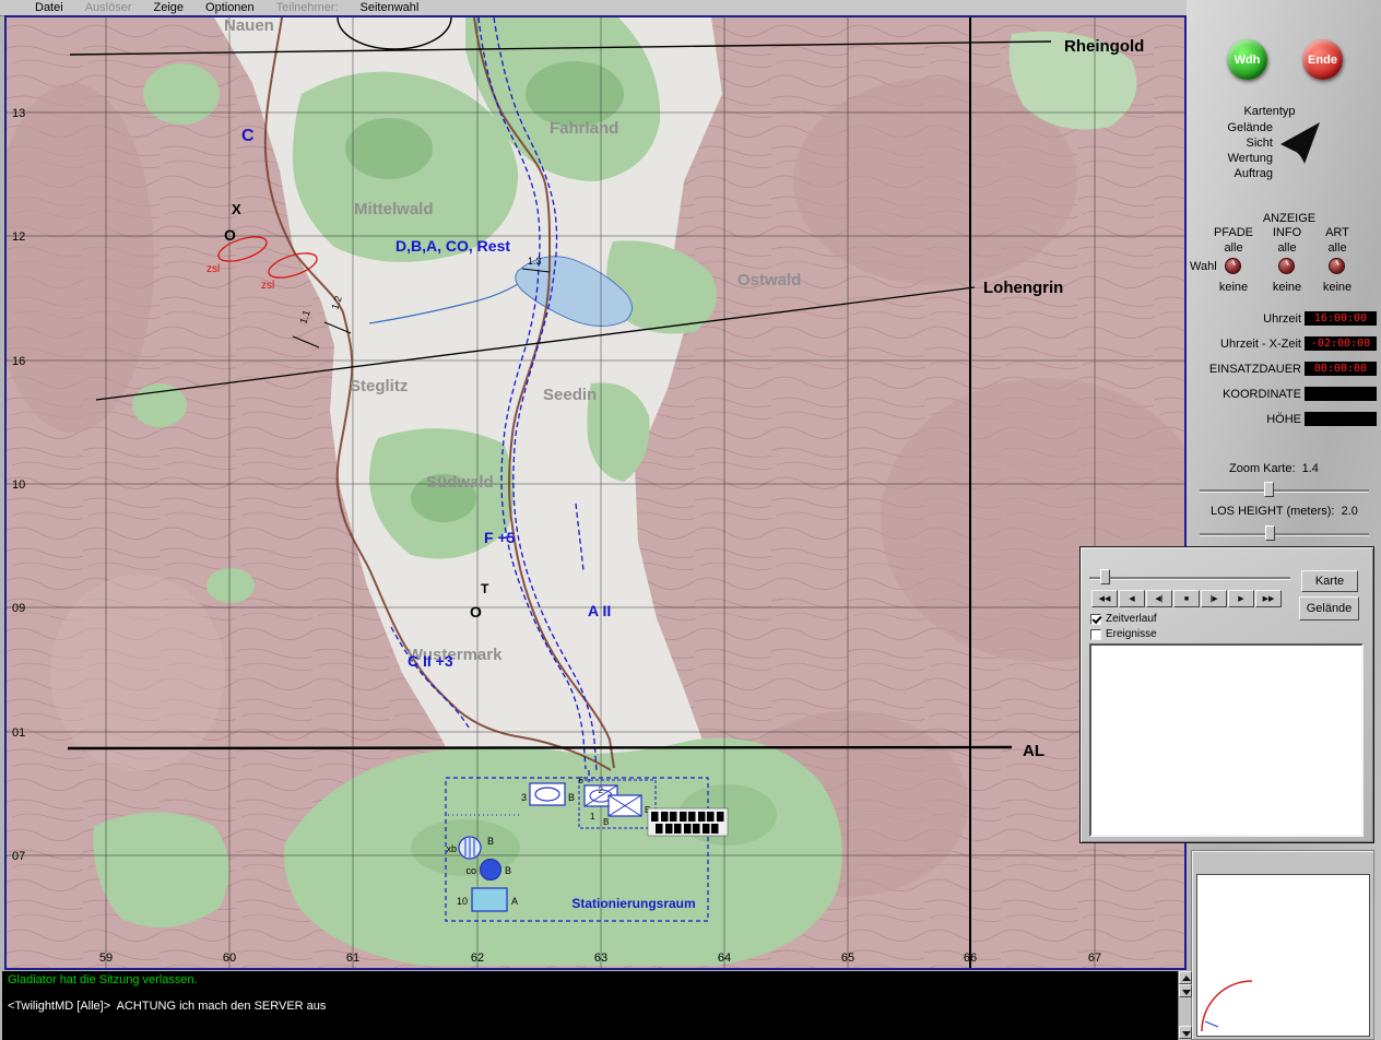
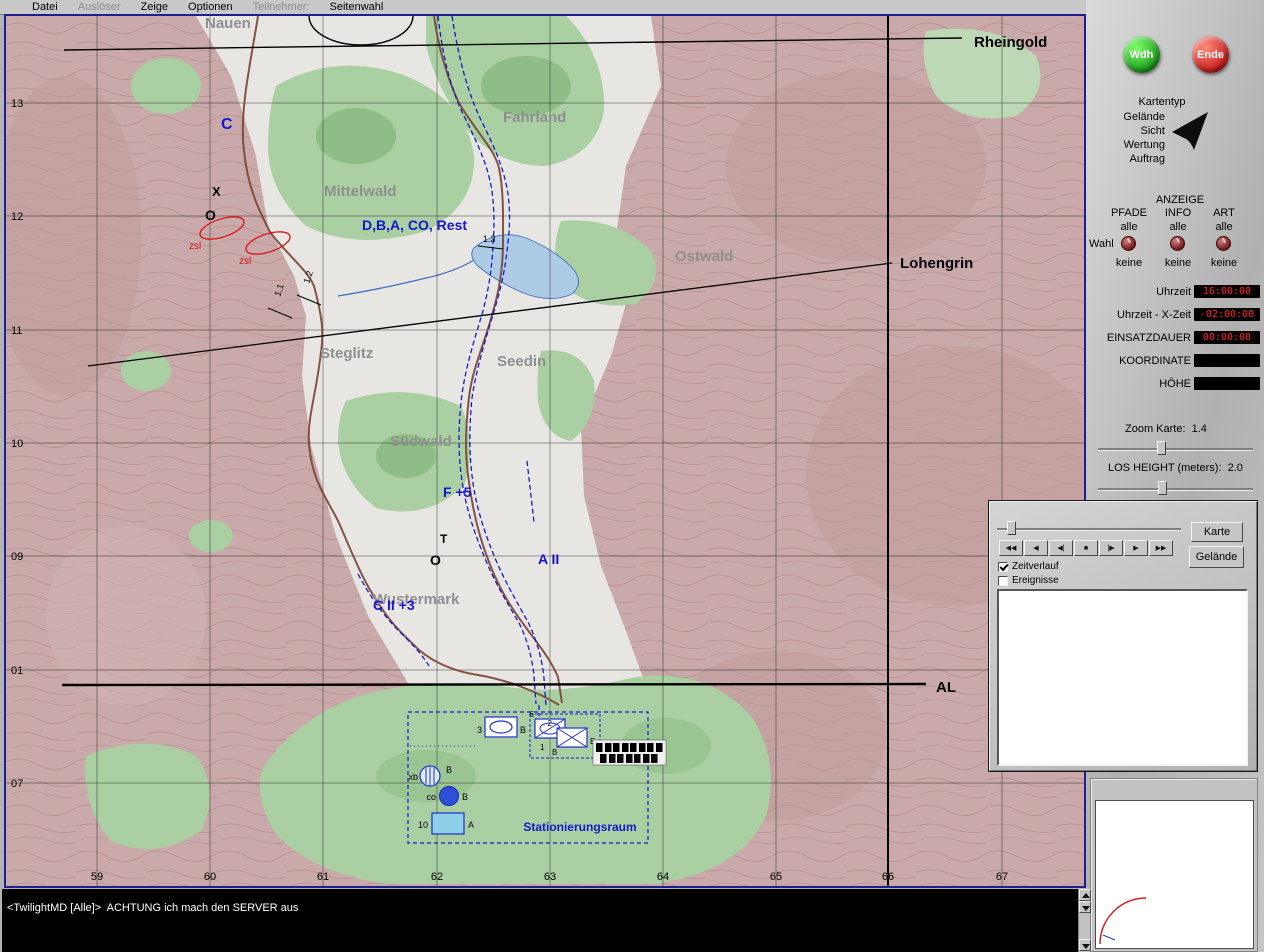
  Datei
  Auslöser
  Zeige
  Optionen
  Teilnehmer:
  Seitenwahl
  Rheingold
  Lohengrin
  AL
  59
  60
  61
  62
  63
  64
  65
  66
  67
  13
  12
- 16
+ 11
  10
  09
  01
  07
  Nauen
  Fahrland
  Mittelwald
  Ostwald
  Steglitz
  Seedin
  Südwald
  Wustermark
  zsl
  zsl
  X
  O
  T
  O
  1.3
  C
  D,B,A, CO, Rest
  F +5
  A II
  C II +3
  Stationierungsraum
  3
  B
  6
  2
  1
  B
  E
  xb
  B
  co
  B
  10
  A
  Wdh
  Ende
  Kartentyp
  Gelände
  Sicht
  Wertung
  Auftrag
  ANZEIGE
  PFADE
  INFO
  ART
  alle
  alle
  alle
  Wahl
  keine
  keine
  keine
  Uhrzeit
  16:00:00
  Uhrzeit - X-Zeit
  -02:00:00
  EINSATZDAUER
  00:00:00
  KOORDINATE
  HÖHE
  Zoom Karte: 1.4
  LOS HEIGHT (meters): 2.0
  Karte
  Gelände
  Zeitverlauf
  Ereignisse
- Gladiator hat die Sitzung verlassen.
  <TwilightMD [Alle]> ACHTUNG ich mach den SERVER aus
